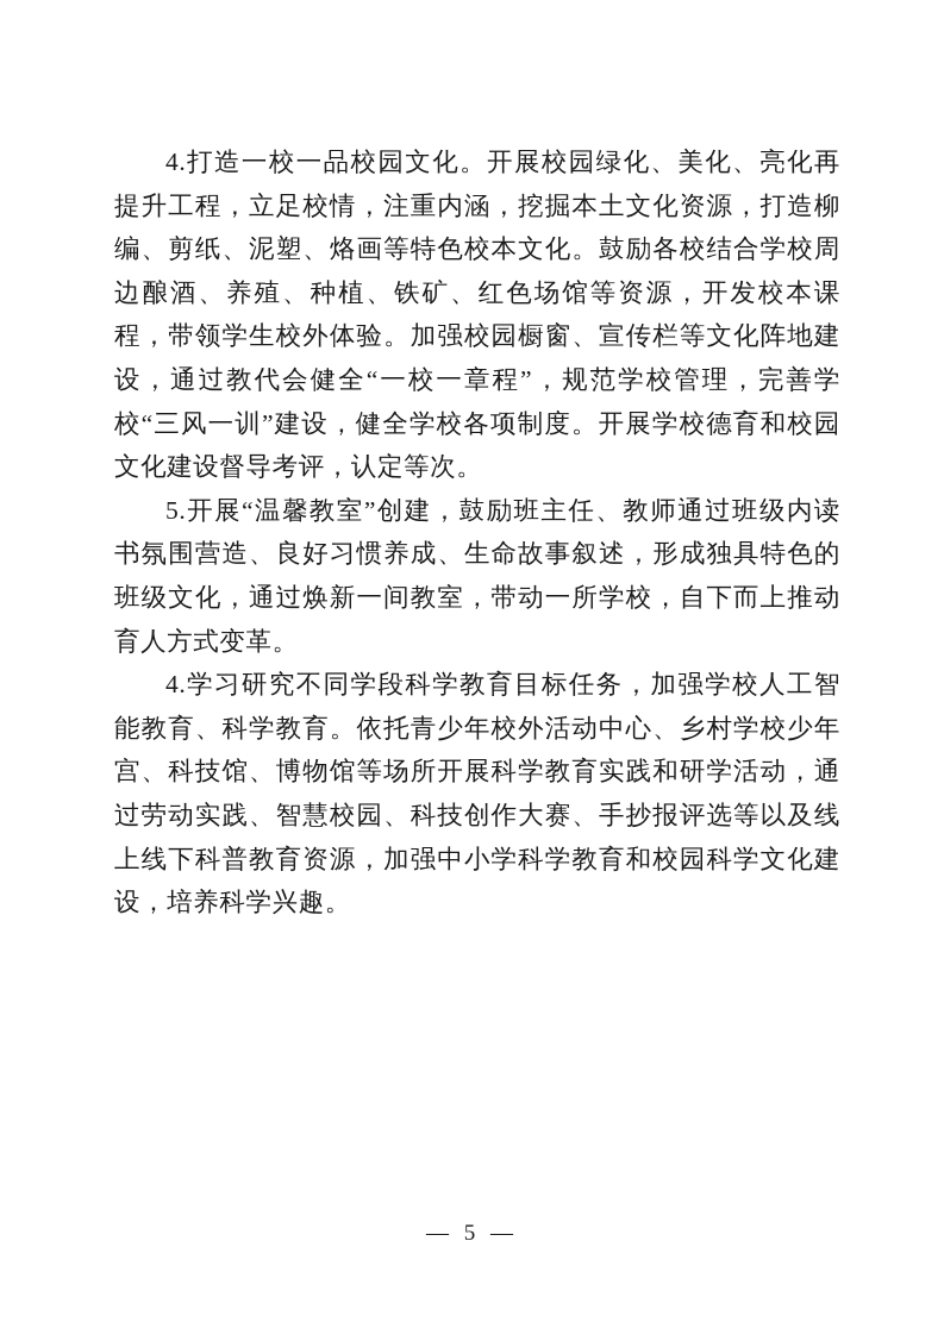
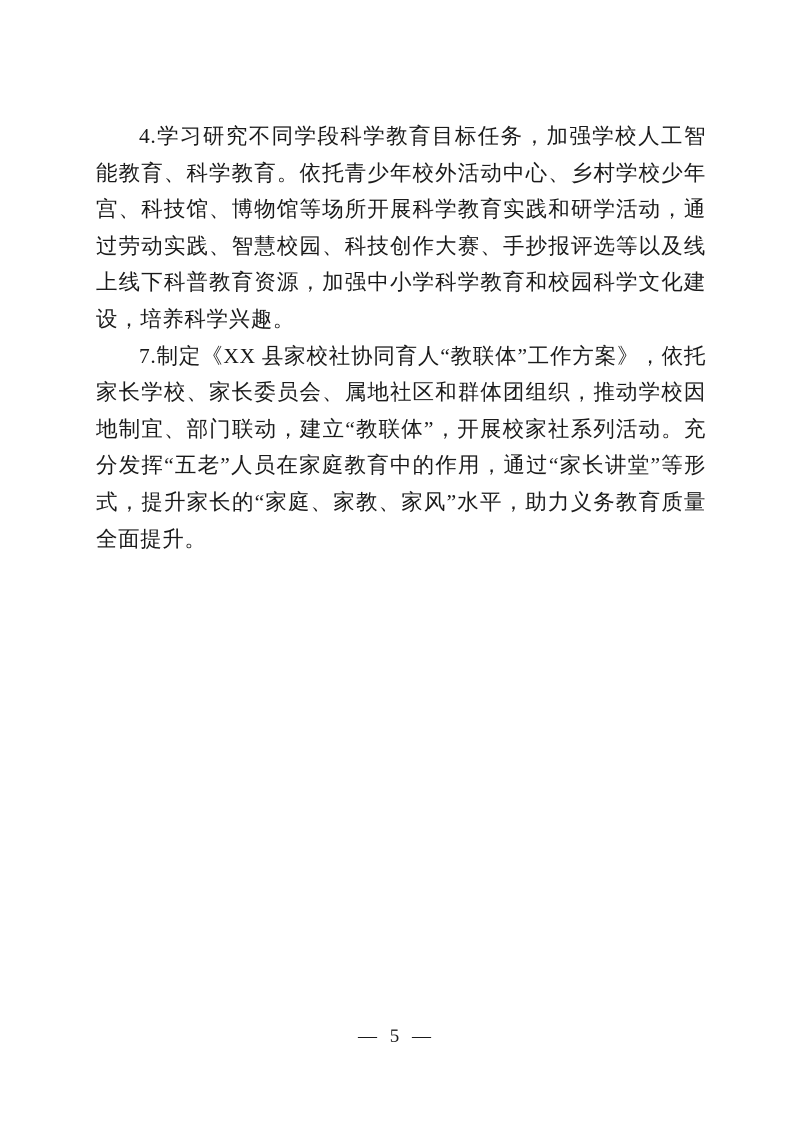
- 4.打造一校一品校园文化。开展校园绿化、美化、亮化再提升工程，立足校情，注重内涵，挖掘本土文化资源，打造柳编、剪纸、泥塑、烙画等特色校本文化。鼓励各校结合学校周边酿酒、养殖、种植、铁矿、红色场馆等资源，开发校本课程，带领学生校外体验。加强校园橱窗、宣传栏等文化阵地建设，通过教代会健全“一校一章程”，规范学校管理，完善学校“三风一训”建设，健全学校各项制度。开展学校德育和校园文化建设督导考评，认定等次。
- 5.开展“温馨教室”创建，鼓励班主任、教师通过班级内读书氛围营造、良好习惯养成、生命故事叙述，形成独具特色的班级文化，通过焕新一间教室，带动一所学校，自下而上推动育人方式变革。
  4.学习研究不同学段科学教育目标任务，加强学校人工智能教育、科学教育。依托青少年校外活动中心、乡村学校少年宫、科技馆、博物馆等场所开展科学教育实践和研学活动，通过劳动实践、智慧校园、科技创作大赛、手抄报评选等以及线上线下科普教育资源，加强中小学科学教育和校园科学文化建设，培养科学兴趣。
+ 7.制定《XX 县家校社协同育人“教联体”工作方案》，依托家长学校、家长委员会、属地社区和群体团组织，推动学校因地制宜、部门联动，建立“教联体”，开展校家社系列活动。充分发挥“五老”人员在家庭教育中的作用，通过“家长讲堂”等形式，提升家长的“家庭、家教、家风”水平，助力义务教育质量全面提升。
  — 5 —
